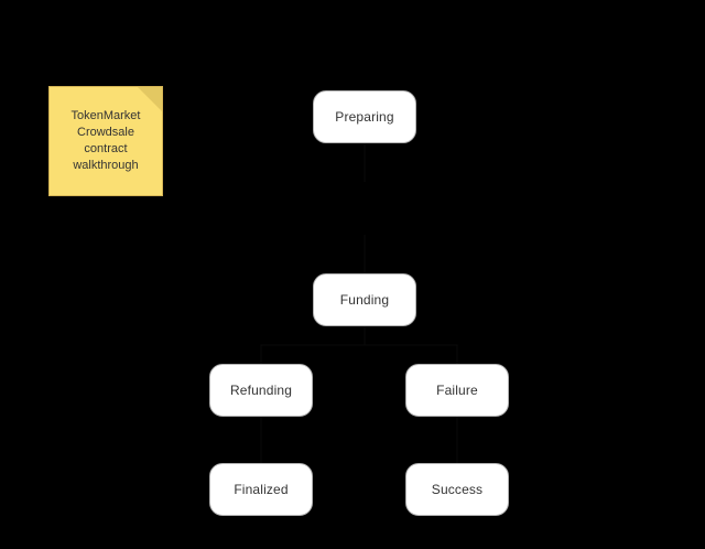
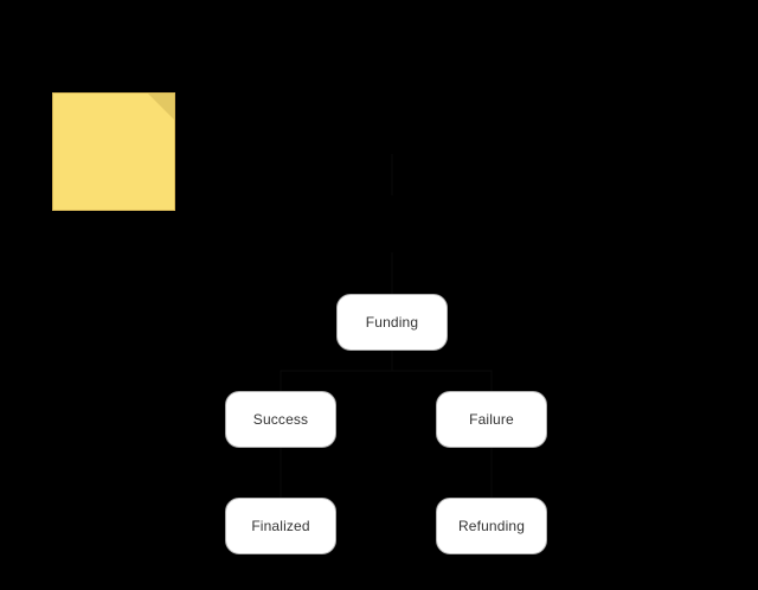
- TokenMarket
- Crowdsale
- contract
- walkthrough
- Preparing
  Funding
- Refunding
+ Success
  Failure
  Finalized
- Success
+ Refunding
